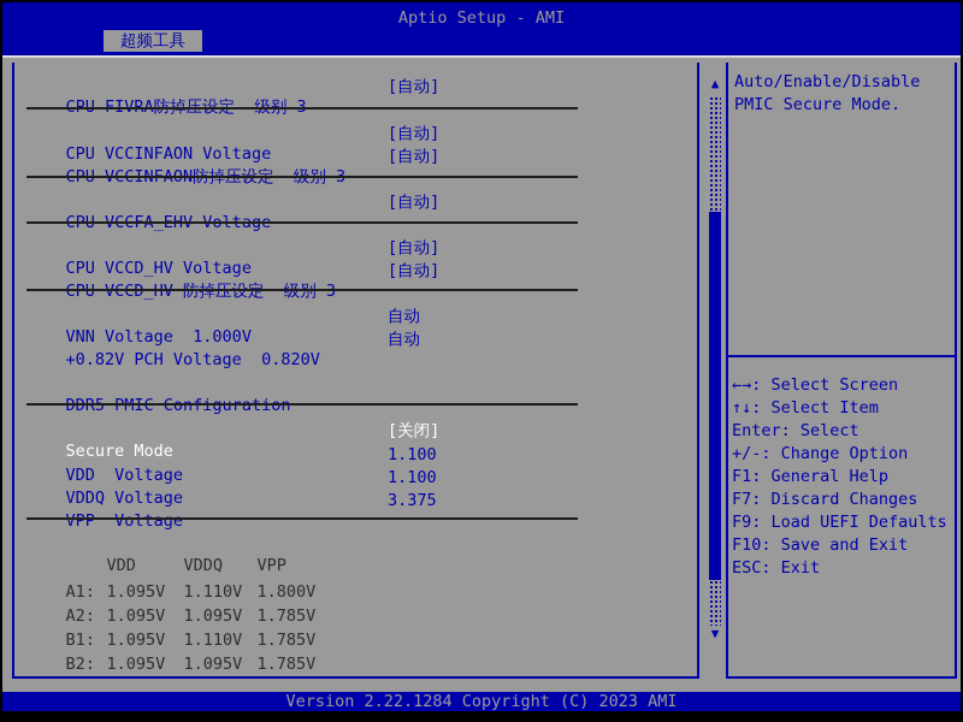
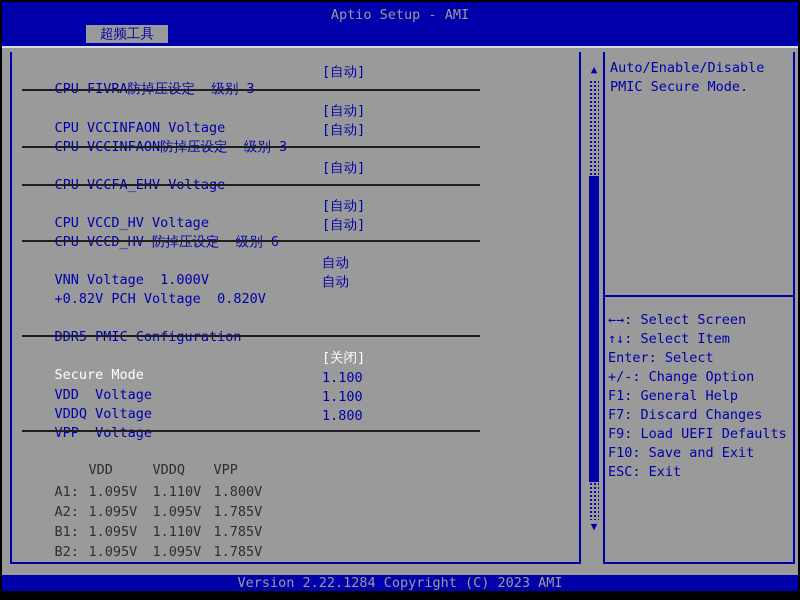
  Aptio Setup - AMI
  超频工具
  [自动]
  CPU VCCINFAON Voltage
  [自动]
  [自动]
  [自动]
  CPU VCCD_HV Voltage
  [自动]
- CPU VCCD_HV 防掉压设定 级别 3
+ CPU VCCD_HV 防掉压设定 级别 6
  [自动]
  VNN Voltage 1.000V
  自动
  +0.82V PCH Voltage 0.820V
  自动
  DDR5 PMIC Configuration
  Secure Mode
  [关闭]
  VDD Voltage
  1.100
  VDDQ Voltage
  1.100
  VPP Voltage
- 3.375
+ 1.800
  VDD VDDQ VPP
  A1: 1.095V 1.110V 1.800V
  A2: 1.095V 1.095V 1.785V
  B1: 1.095V 1.110V 1.785V
  B2: 1.095V 1.095V 1.785V
  ▲
  ▼
  Auto/Enable/Disable
  PMIC Secure Mode.
  ←→: Select Screen
  ↑↓: Select Item
  Enter: Select
  +/-: Change Option
  F1: General Help
  F7: Discard Changes
  F9: Load UEFI Defaults
  F10: Save and Exit
  ESC: Exit
  Version 2.22.1284 Copyright (C) 2023 AMI
